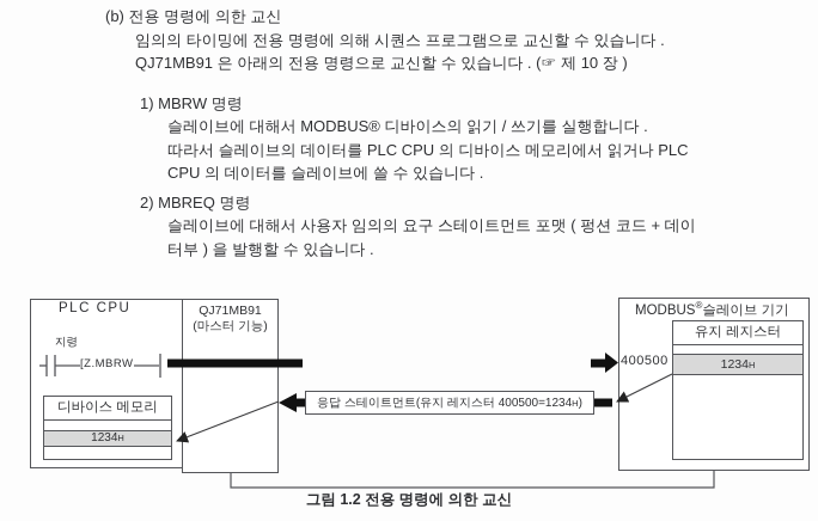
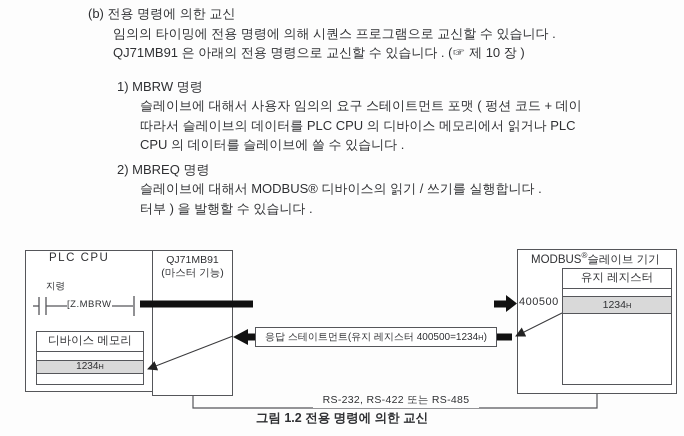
  (b) 전용 명령에 의한 교신
  임의의 타이밍에 전용 명령에 의해 시퀀스 프로그램으로 교신할 수 있습니다 .
  QJ71MB91 은 아래의 전용 명령으로 교신할 수 있습니다 . (☞ 제 10 장 )
  1) MBRW 명령
- 슬레이브에 대해서 MODBUS® 디바이스의 읽기 / 쓰기를 실행합니다 .
+ 슬레이브에 대해서 사용자 임의의 요구 스테이트먼트 포맷 ( 펑션 코드 + 데이
  따라서 슬레이브의 데이터를 PLC CPU 의 디바이스 메모리에서 읽거나 PLC
  CPU 의 데이터를 슬레이브에 쓸 수 있습니다 .
  2) MBREQ 명령
- 슬레이브에 대해서 사용자 임의의 요구 스테이트먼트 포맷 ( 펑션 코드 + 데이
+ 슬레이브에 대해서 MODBUS® 디바이스의 읽기 / 쓰기를 실행합니다 .
  터부 ) 을 발행할 수 있습니다 .
  QJ71MB91
  (마스터 기능)
  PLC CPU
  MODBUS®슬레이브 기기
  지령
  [Z.MBRW
  디바이스 메모리
  1234H
  유지 레지스터
  1234H
  400500
  응답 스테이트먼트(유지 레지스터 400500=1234
  H
  )
+ RS-232, RS-422 또는 RS-485
  그림 1.2 전용 명령에 의한 교신
